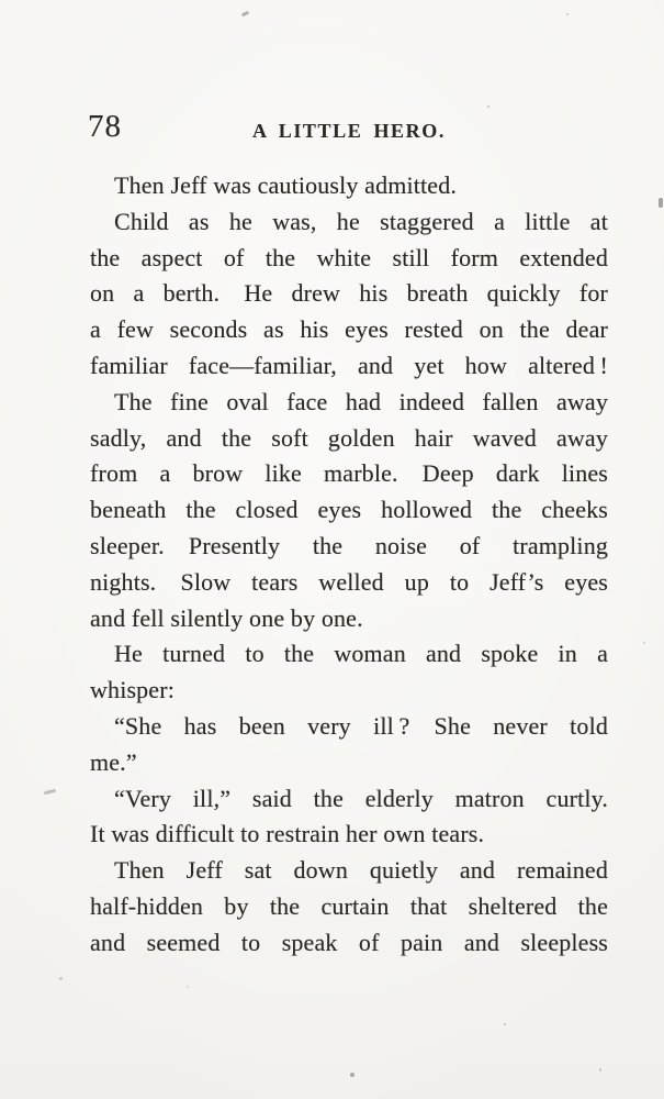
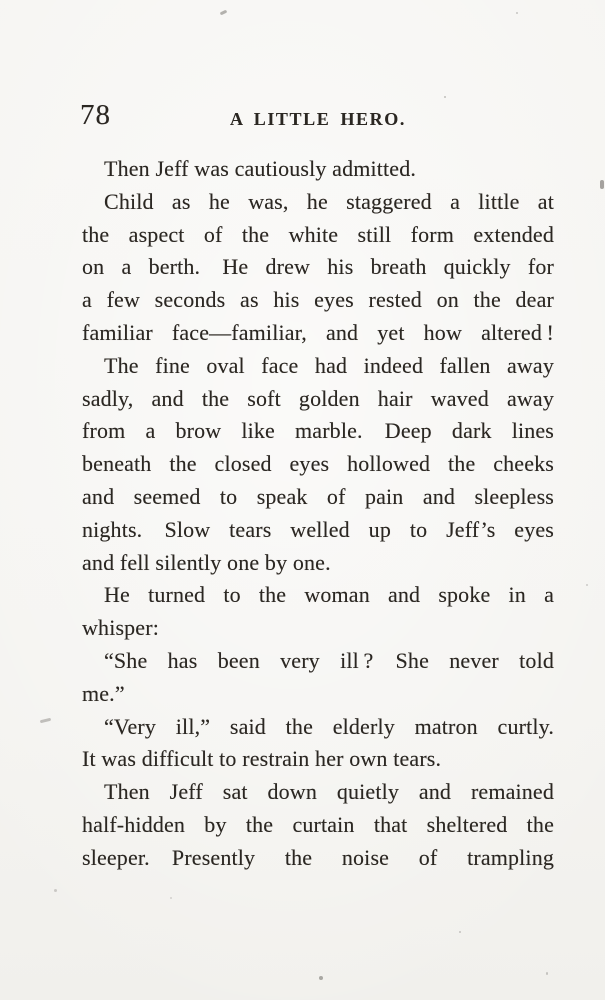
  78
  A LITTLE HERO.
  Then Jeff was cautiously admitted.
  Child as he was, he staggered a little at
  the aspect of the white still form extended
  on a berth. He drew his breath quickly for
  a few seconds as his eyes rested on the dear
  familiar face—familiar, and yet how altered !
  The fine oval face had indeed fallen away
  sadly, and the soft golden hair waved away
  from a brow like marble. Deep dark lines
  beneath the closed eyes hollowed the cheeks
- sleeper. Presently the noise of trampling
+ and seemed to speak of pain and sleepless
  nights. Slow tears welled up to Jeff’s eyes
  and fell silently one by one.
  He turned to the woman and spoke in a
  whisper:
  “She has been very ill ? She never told
  me.”
  “Very ill,” said the elderly matron curtly.
  It was difficult to restrain her own tears.
  Then Jeff sat down quietly and remained
  half-hidden by the curtain that sheltered the
- and seemed to speak of pain and sleepless
+ sleeper. Presently the noise of trampling
